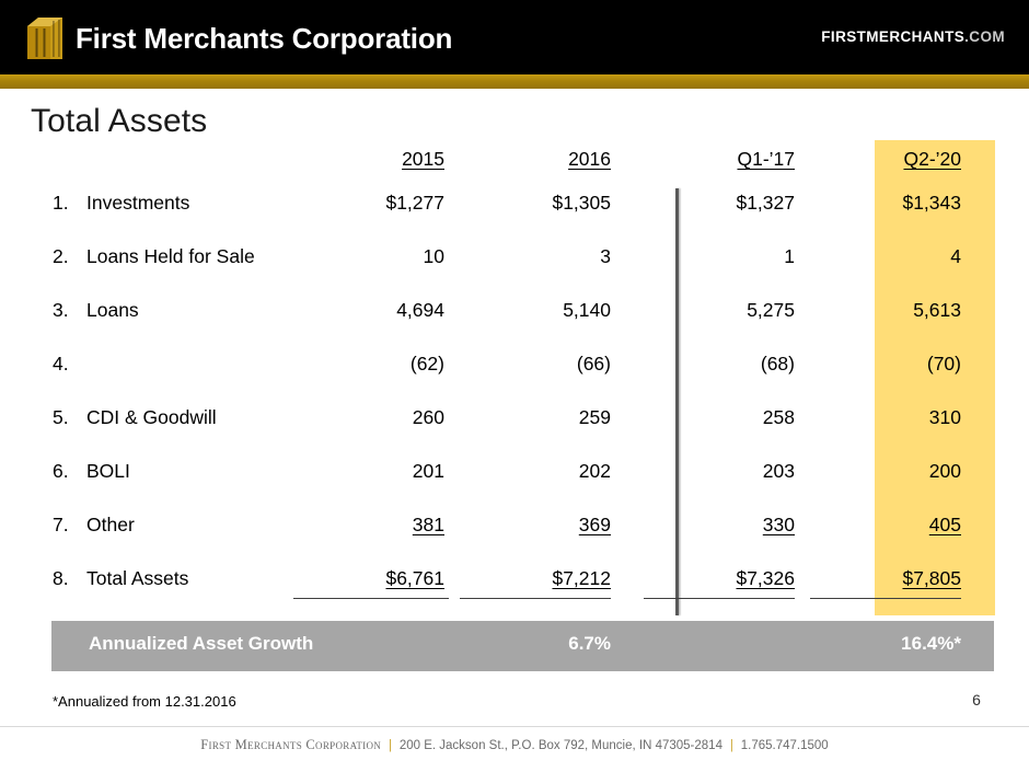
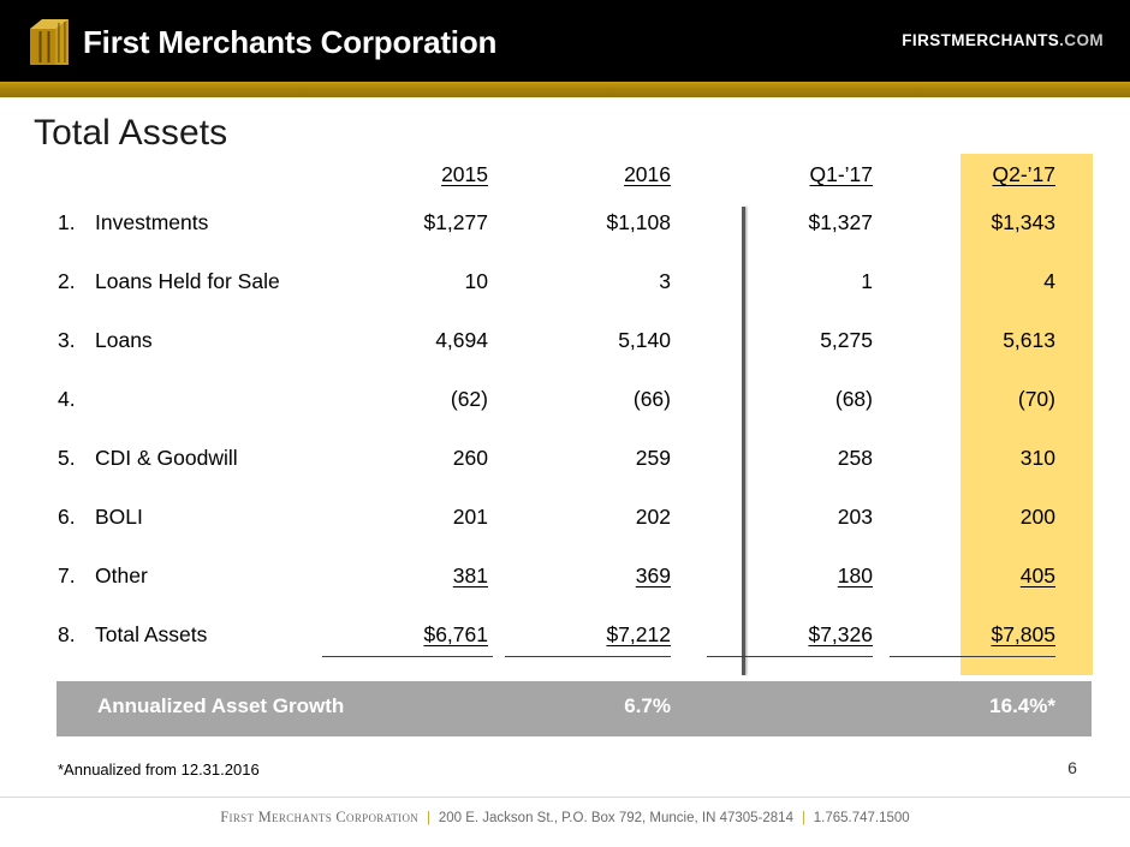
  First Merchants Corporation
  FIRSTMERCHANTS.COM
  Total Assets
  2015
  2016
  Q1-’17
- Q2-’20
+ Q2-’17
  1.
  Investments
  $1,277
- $1,305
+ $1,108
  $1,327
  $1,343
  2.
  Loans Held for Sale
  10
  3
  1
  4
  3.
  Loans
  4,694
  5,140
  5,275
  5,613
  4.
  (62)
  (66)
  (68)
  (70)
  5.
  CDI & Goodwill
  260
  259
  258
  310
  6.
  BOLI
  201
  202
  203
  200
  7.
  Other
  381
  369
- 330
+ 180
  405
  8.
  Total Assets
  $6,761
  $7,212
  $7,326
  $7,805
  Annualized Asset Growth
  6.7%
  16.4%*
  *Annualized from 12.31.2016
  6
  First Merchants Corporation | 200 E. Jackson St., P.O. Box 792, Muncie, IN 47305-2814 | 1.765.747.1500
